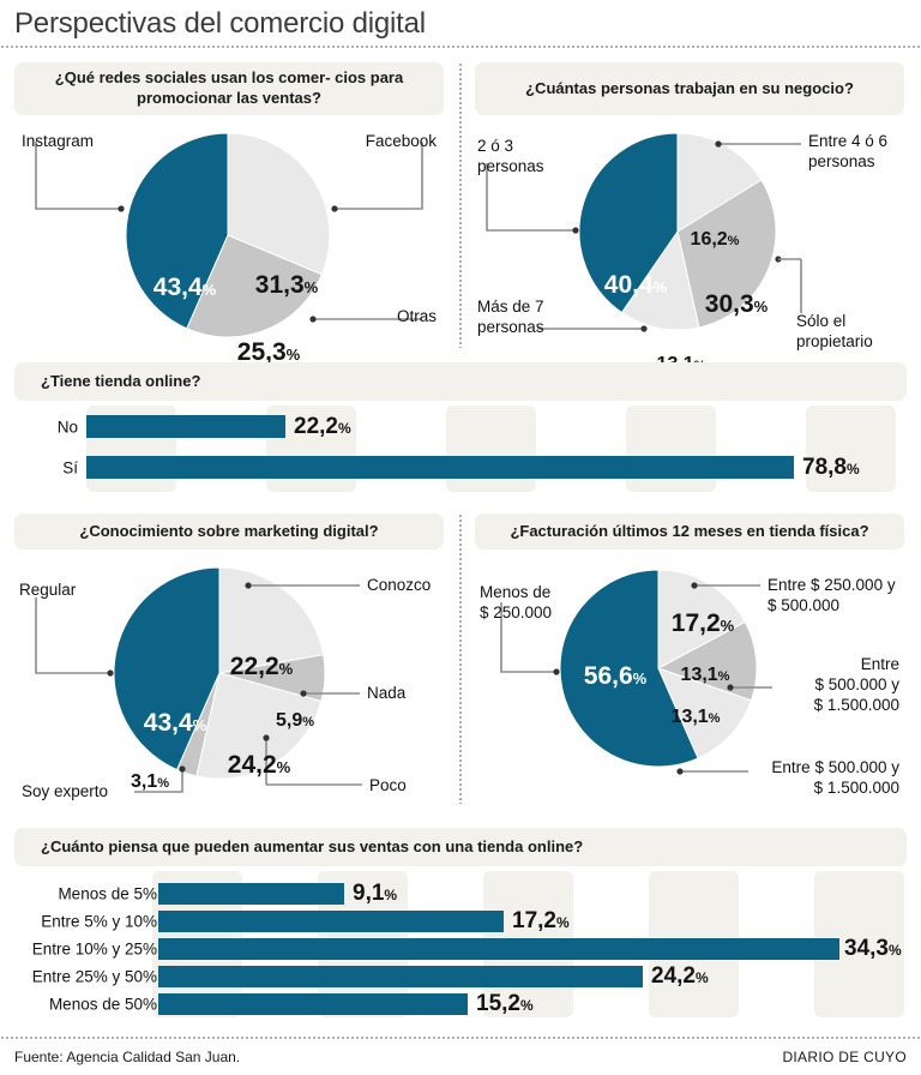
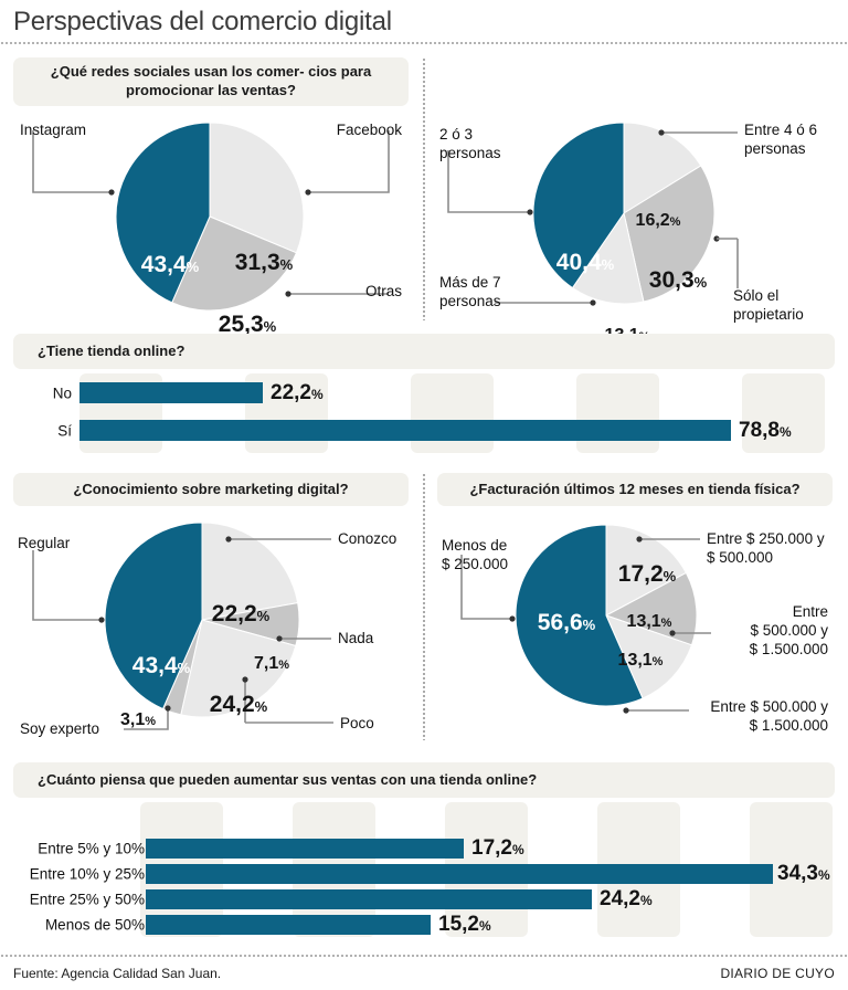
  Perspectivas del comercio digital
  ¿Qué redes sociales usan los comer- cios para promocionar las ventas?
  Instagram
  Facebook
  Otras
  43,4%
  31,3%
  25,3%
- ¿Cuántas personas trabajan en su negocio?
  2 ó 3
  personas
  Entre 4 ó 6
  personas
  Sólo el
  propietario
  Más de 7
  personas
  40,4
  16,2%
  30,3%
  ¿Tiene tienda online?
  No
  22,2%
  Sí
  78,8%
  ¿Conocimiento sobre marketing digital?
  Regular
  Conozco
  Nada
  Poco
  Soy experto
  43,4%
  22,2%
- 5,9%
+ 7,1%
  24,2%
  3,1%
  ¿Facturación últimos 12 meses en tienda física?
  Menos de
  $ 250.000
  Entre $ 250.000 y
  $ 500.000
  Entre
  $ 500.000 y
  $ 1.500.000
  Entre $ 500.000 y
  $ 1.500.000
  56,6%
  17,2%
  13,1%
  13,1%
  ¿Cuánto piensa que pueden aumentar sus ventas con una tienda online?
- Menos de 5%
- 9,1%
  Entre 5% y 10%
  17,2%
  Entre 10% y 25%
  34,3%
  Entre 25% y 50%
  24,2%
  Menos de 50%
  15,2%
  Fuente: Agencia Calidad San Juan.
  DIARIO DE CUYO
